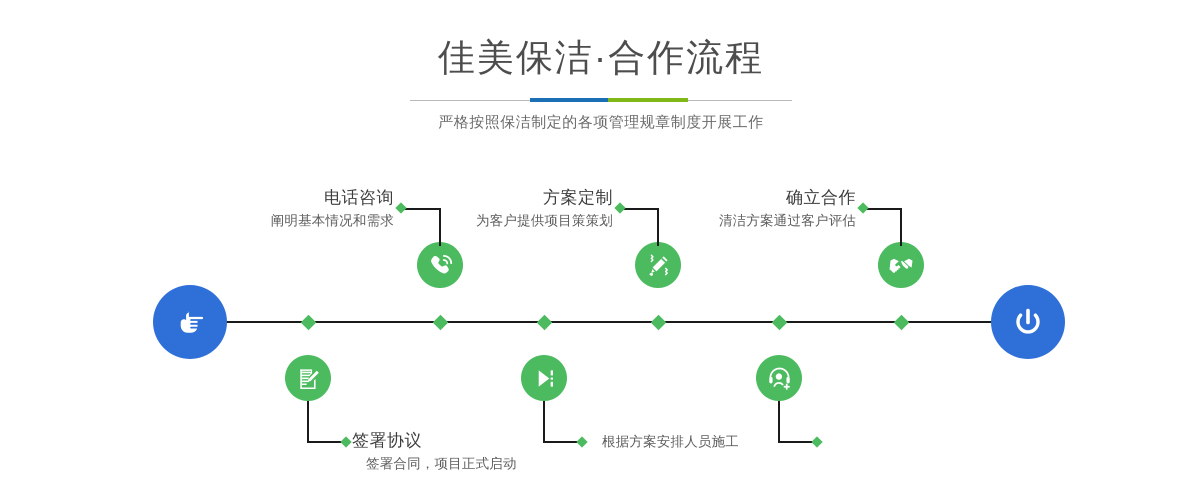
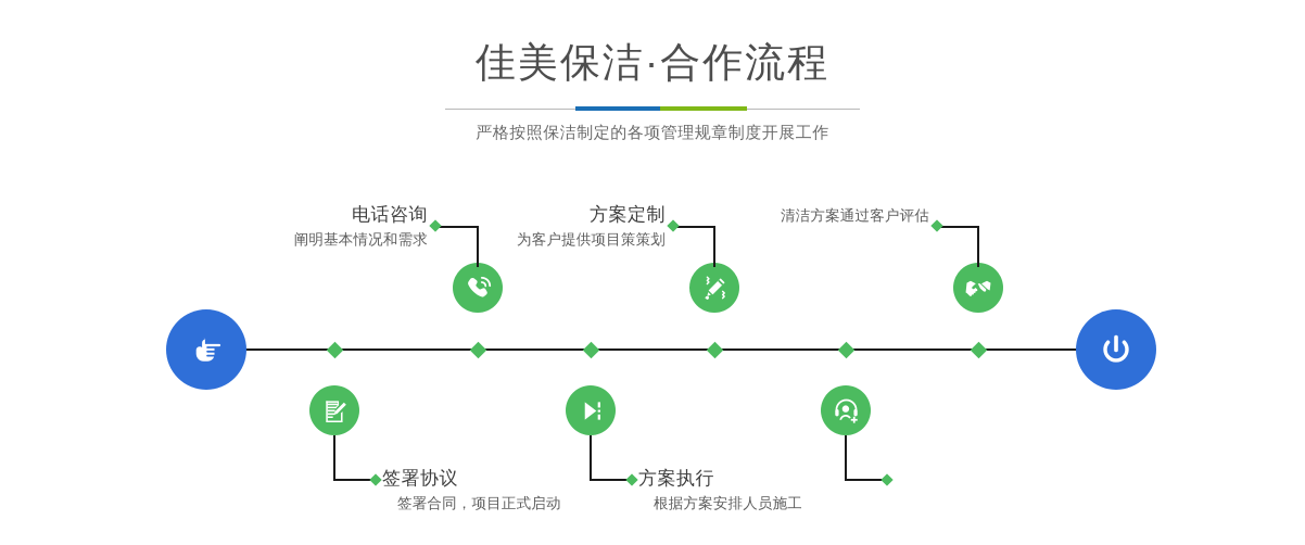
  佳美保洁·合作流程
  严格按照保洁制定的各项管理规章制度开展工作
  电话咨询
  阐明基本情况和需求
  签署协议
  签署合同，项目正式启动
  方案定制
  为客户提供项目策策划
+ 方案执行
  根据方案安排人员施工
- 确立合作
  清洁方案通过客户评估
